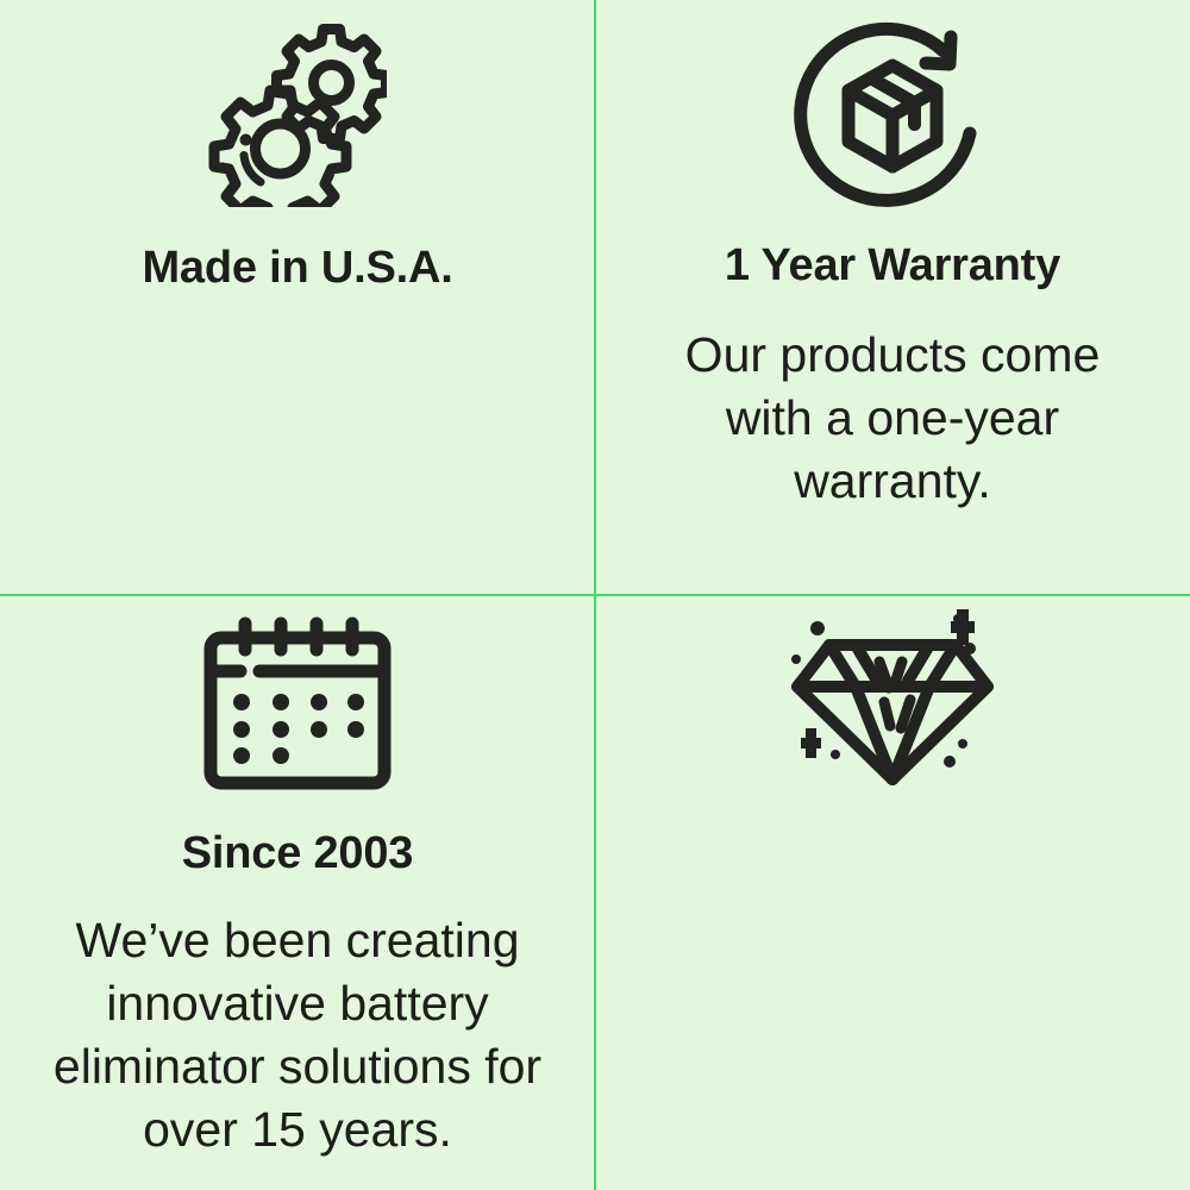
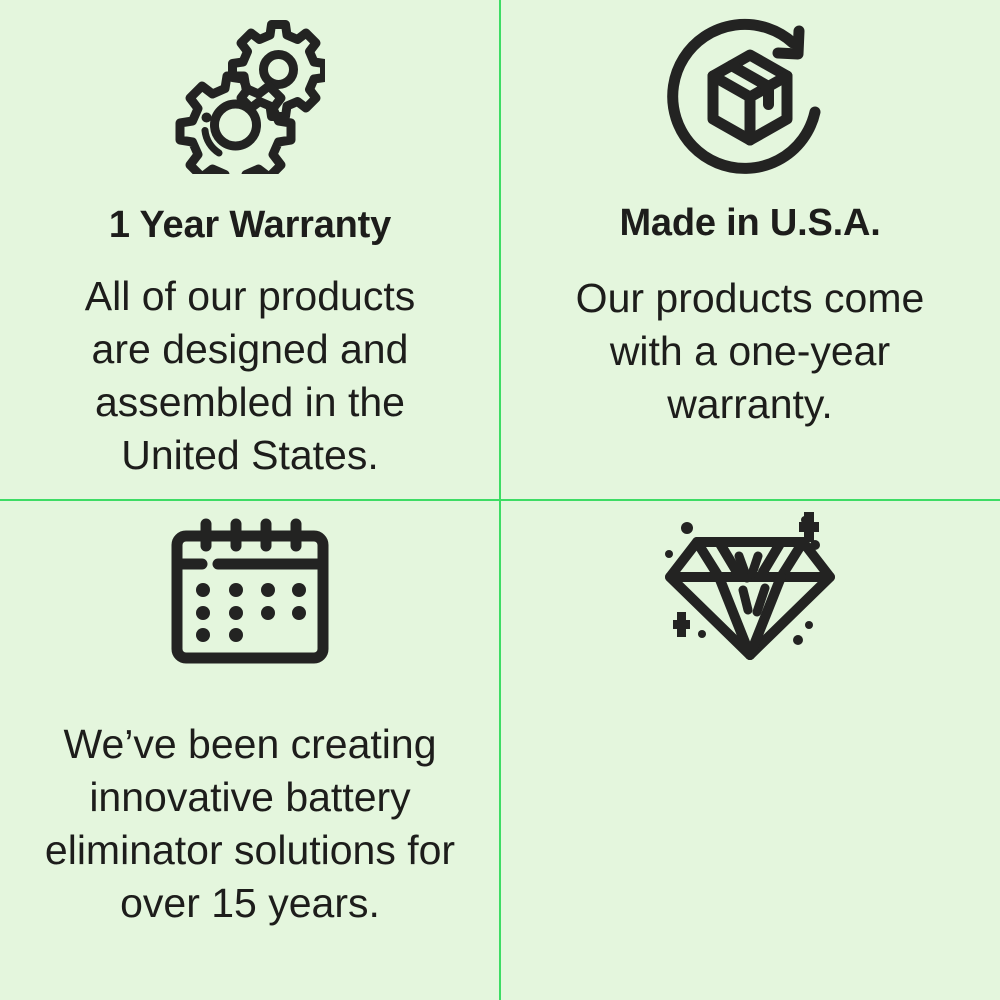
- Made in U.S.A.
+ 1 Year Warranty
+ All of our products
+ are designed and
+ assembled in the
+ United States.
- 1 Year Warranty
+ Made in U.S.A.
  Our products come
  with a one-year
  warranty.
- Since 2003
  We’ve been creating
  innovative battery
  eliminator solutions for
  over 15 years.
